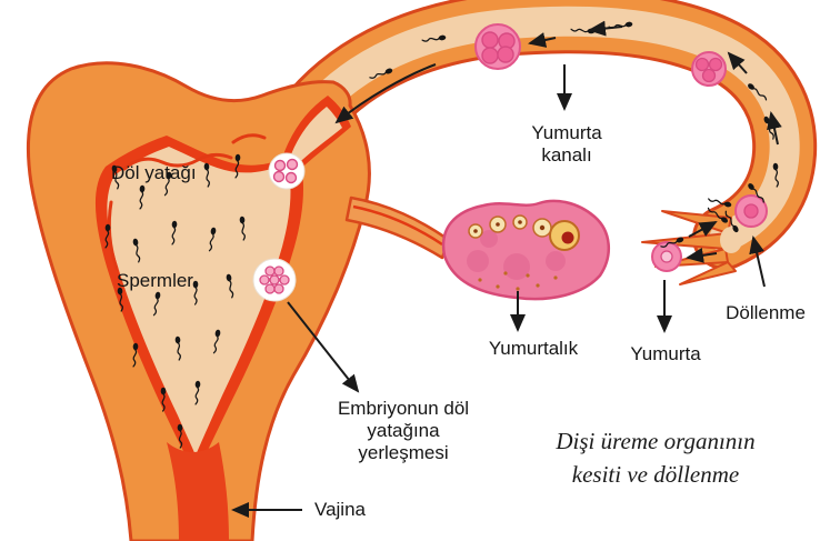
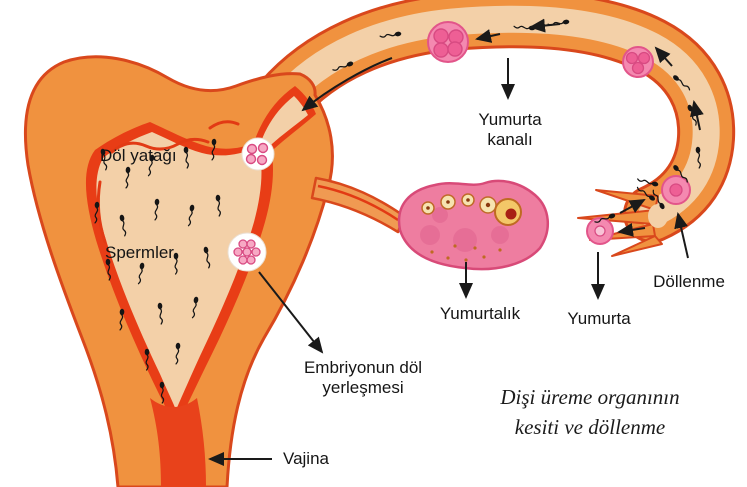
  Döl yatağı
  Spermler
  Yumurta
  kanalı
  Yumurtalık
  Yumurta
  Döllenme
  Embriyonun döl
- yatağına
  yerleşmesi
  Vajina
  Dişi üreme organının
  kesiti ve döllenme
